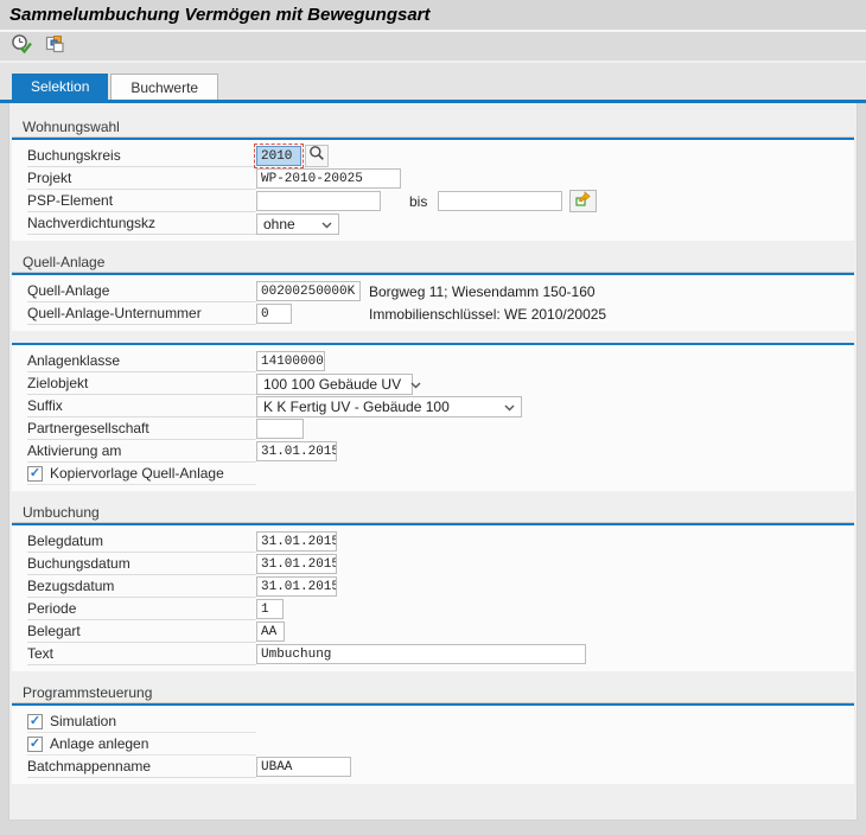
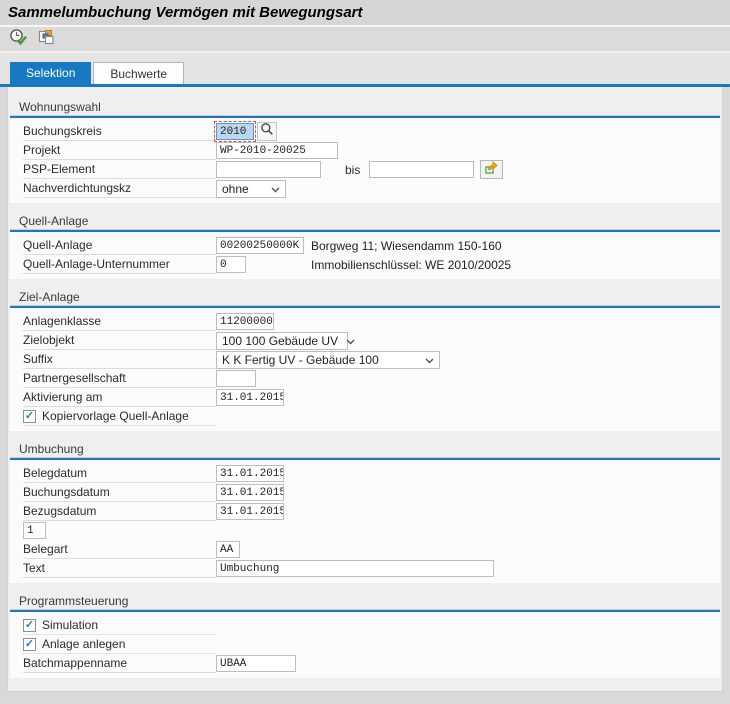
  Sammelumbuchung Vermögen mit Bewegungsart
  Selektion
  Buchwerte
  Wohnungswahl
  Buchungskreis
  2010
  Projekt
  WP-2010-20025
  PSP-Element
  bis
  Nachverdichtungskz
  ohne
  Quell-Anlage
  Quell-Anlage
  00200250000K
  Borgweg 11; Wiesendamm 150-160
  Quell-Anlage-Unternummer
  0
  Immobilienschlüssel: WE 2010/20025
+ Ziel-Anlage
  Anlagenklasse
- 14100000
+ 11200000
  Zielobjekt
  100 100 Gebäude UV
  Suffix
  K K Fertig UV - Gebäude 100
  Partnergesellschaft
  Aktivierung am
  31.01.2015
  ✓
  Kopiervorlage Quell-Anlage
  Umbuchung
  Belegdatum
  31.01.2015
  Buchungsdatum
  31.01.2015
  Bezugsdatum
  31.01.2015
- Periode
  1
  Belegart
  AA
  Text
  Umbuchung
  Programmsteuerung
  ✓
  Simulation
  ✓
  Anlage anlegen
  Batchmappenname
  UBAA
